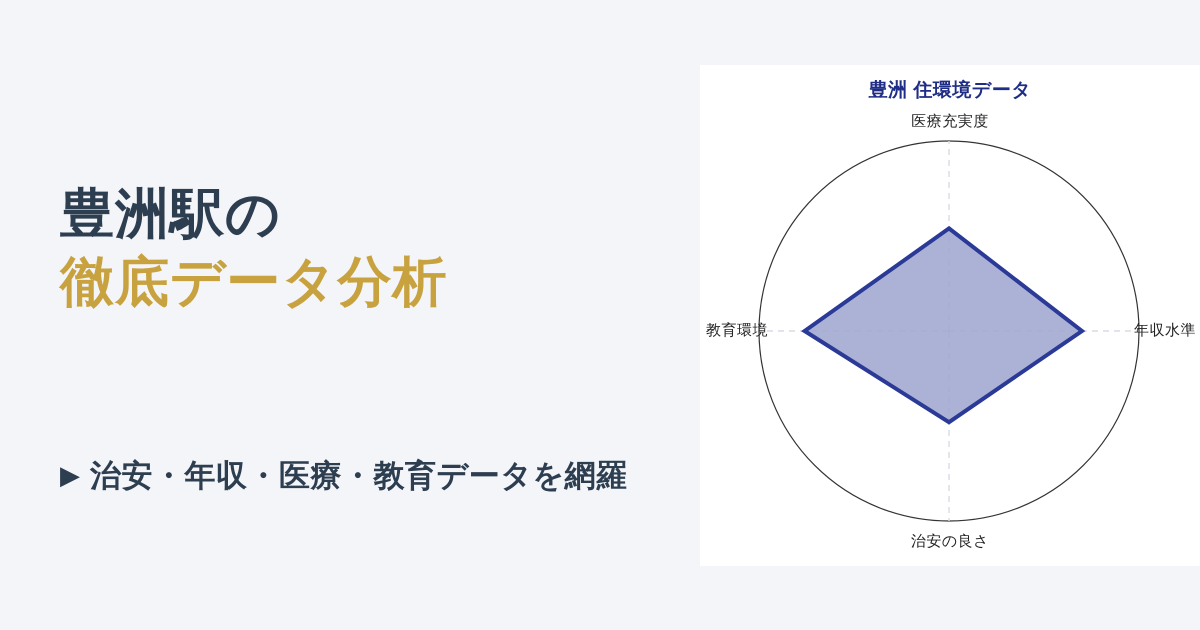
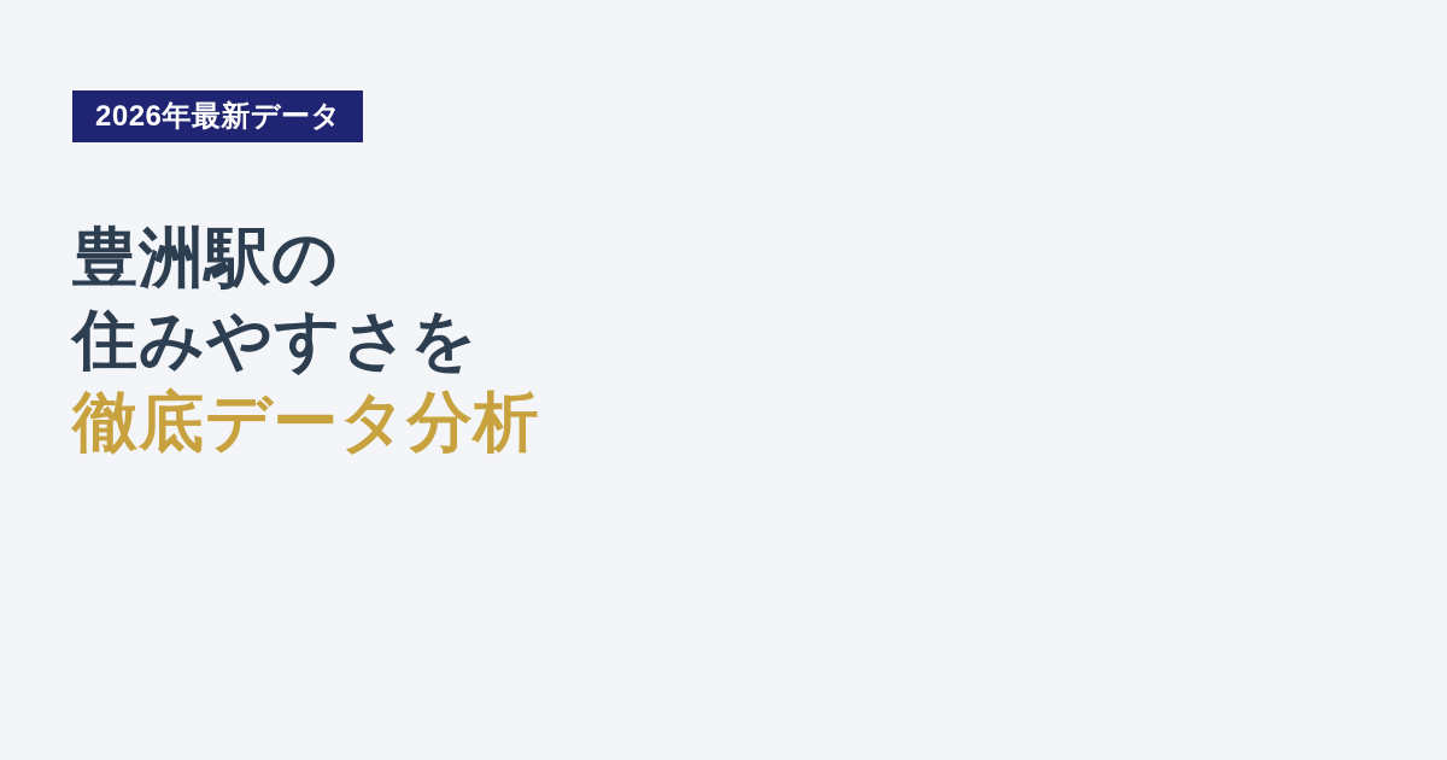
+ 2026年最新データ
  豊洲駅の
+ 住みやすさを
  徹底データ分析
- ▶
- 治安・年収・医療・教育データを網羅
- 豊洲 住環境データ
- 医療充実度
- 年収水準
- 治安の良さ
- 教育環境
